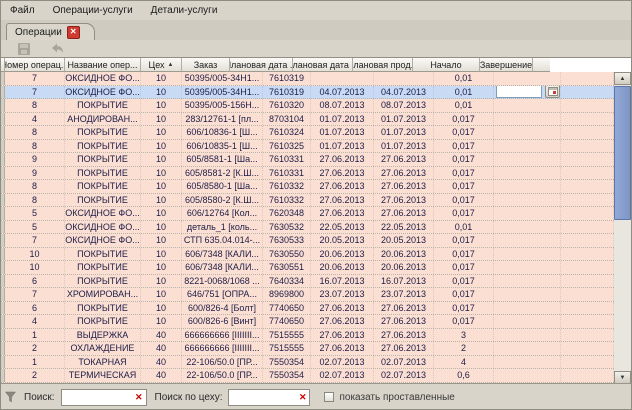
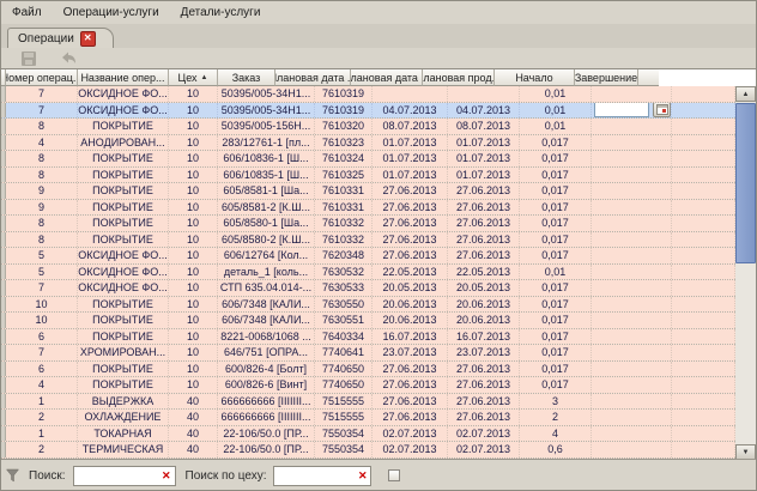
  Файл
  Операции-услуги
  Детали-услуги
  Операции
  ✕
  омер операц.
  Название опер...
  Цех
  Заказ
  лановая дата .
  лановая дата
  лановая прод.
  Начало
  Завершение
  7
  ОКСИДНОЕ ФО...
  10
  50395/005-34Н1...
  7610319
  0,01
  7
  ОКСИДНОЕ ФО...
  10
  50395/005-34Н1...
  7610319
  04.07.2013
  04.07.2013
  0,01
  8
  ПОКРЫТИЕ
  10
  50395/005-156Н...
  7610320
  08.07.2013
  08.07.2013
  0,01
  4
  АНОДИРОВАН...
  10
  283/12761-1 [пл...
- 8703104
+ 7610323
  01.07.2013
  01.07.2013
  0,017
  8
  ПОКРЫТИЕ
  10
  606/10836-1 [Ш...
  7610324
  01.07.2013
  01.07.2013
  0,017
  8
  ПОКРЫТИЕ
  10
  606/10835-1 [Ш...
  7610325
  01.07.2013
  01.07.2013
  0,017
  9
  ПОКРЫТИЕ
  10
  605/8581-1 [Ша...
  7610331
  27.06.2013
  27.06.2013
  0,017
  9
  ПОКРЫТИЕ
  10
  605/8581-2 [К.Ш...
  7610331
  27.06.2013
  27.06.2013
  0,017
  8
  ПОКРЫТИЕ
  10
  605/8580-1 [Ша...
  7610332
  27.06.2013
  27.06.2013
  0,017
  8
  ПОКРЫТИЕ
  10
  605/8580-2 [К.Ш...
  7610332
  27.06.2013
  27.06.2013
  0,017
  5
  ОКСИДНОЕ ФО...
  10
  606/12764 [Кол...
  7620348
  27.06.2013
  27.06.2013
  0,017
  5
  ОКСИДНОЕ ФО...
  10
  деталь_1 [коль...
  7630532
  22.05.2013
  22.05.2013
  0,01
  7
  ОКСИДНОЕ ФО...
  10
  СТП 635.04.014-...
  7630533
  20.05.2013
  20.05.2013
  0,017
  10
  ПОКРЫТИЕ
  10
  606/7348 [КАЛИ...
  7630550
  20.06.2013
  20.06.2013
  0,017
  10
  ПОКРЫТИЕ
  10
  606/7348 [КАЛИ...
  7630551
  20.06.2013
  20.06.2013
  0,017
  6
  ПОКРЫТИЕ
  10
  8221-0068/1068 ...
  7640334
  16.07.2013
  16.07.2013
  0,017
  7
  ХРОМИРОВАН...
  10
  646/751 [ОПРА...
- 8969800
+ 7740641
  23.07.2013
  23.07.2013
  0,017
  6
  ПОКРЫТИЕ
  10
  600/826-4 [Болт]
  7740650
  27.06.2013
  27.06.2013
  0,017
  4
  ПОКРЫТИЕ
  10
  600/826-6 [Винт]
  7740650
  27.06.2013
  27.06.2013
  0,017
  1
  ВЫДЕРЖКА
  40
  666666666 [IIIIIII...
  7515555
  27.06.2013
  27.06.2013
  3
  2
  ОХЛАЖДЕНИЕ
  40
  666666666 [IIIIIII...
  7515555
  27.06.2013
  27.06.2013
  2
  1
  ТОКАРНАЯ
  40
  22-106/50.0 [ПР...
  7550354
  02.07.2013
  02.07.2013
  4
  2
  ТЕРМИЧЕСКАЯ
  40
  22-106/50.0 [ПР...
  7550354
  02.07.2013
  02.07.2013
  0,6
  Поиск:
  ✕
  Поиск по цеху:
  ✕
- показать проставленные
